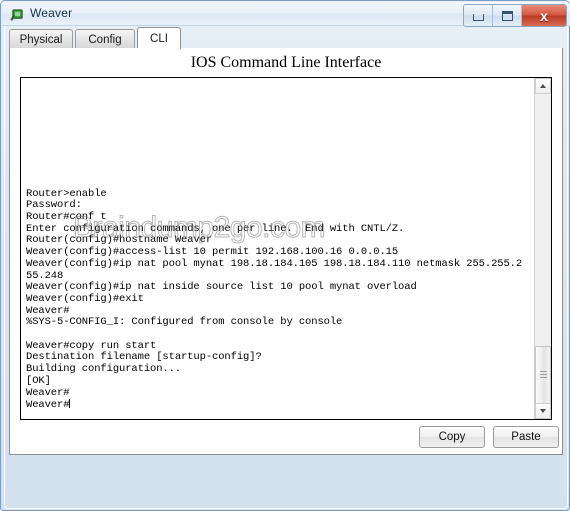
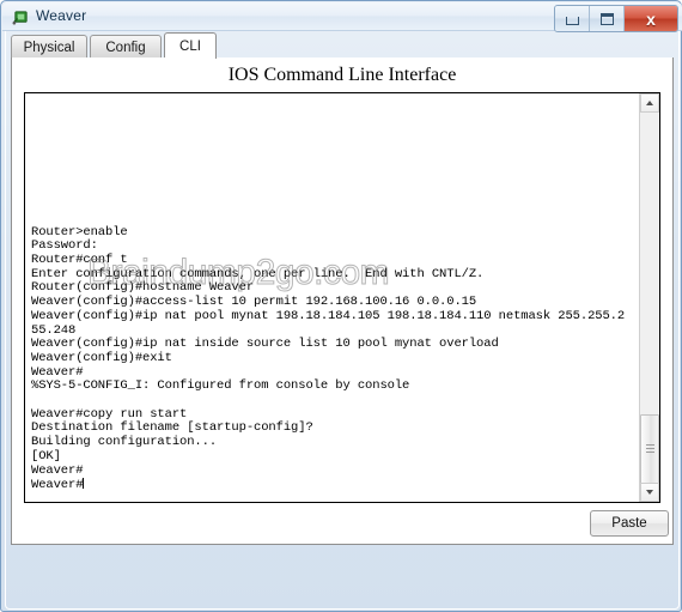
  Weaver
  x
  Physical
  Config
  CLI
  IOS Command Line Interface
  Router>enable
  Password:
  Router#conf t
  Enter configuration commands, one per line. End with CNTL/Z.
  Router(config)#hostname Weaver
  Weaver(config)#access-list 10 permit 192.168.100.16 0.0.0.15
  Weaver(config)#ip nat pool mynat 198.18.184.105 198.18.184.110 netmask 255.255.2
  55.248
  Weaver(config)#ip nat inside source list 10 pool mynat overload
  Weaver(config)#exit
  Weaver#
  %SYS-5-CONFIG_I: Configured from console by console
  Weaver#copy run start
  Destination filename [startup-config]?
  Building configuration...
  [OK]
  Weaver#
  Weaver#
  Braindump2go.com
- Copy
  Paste
